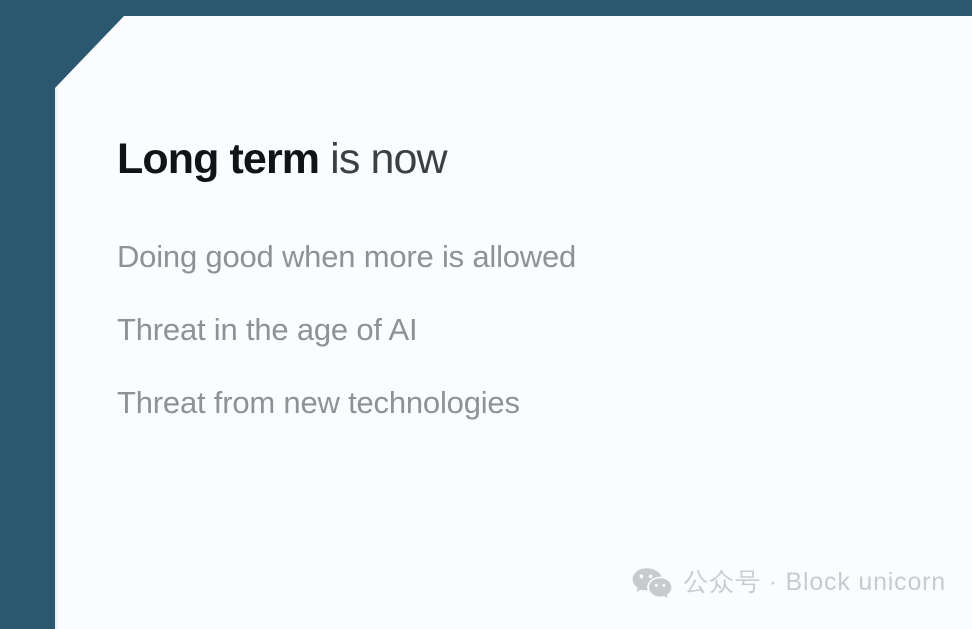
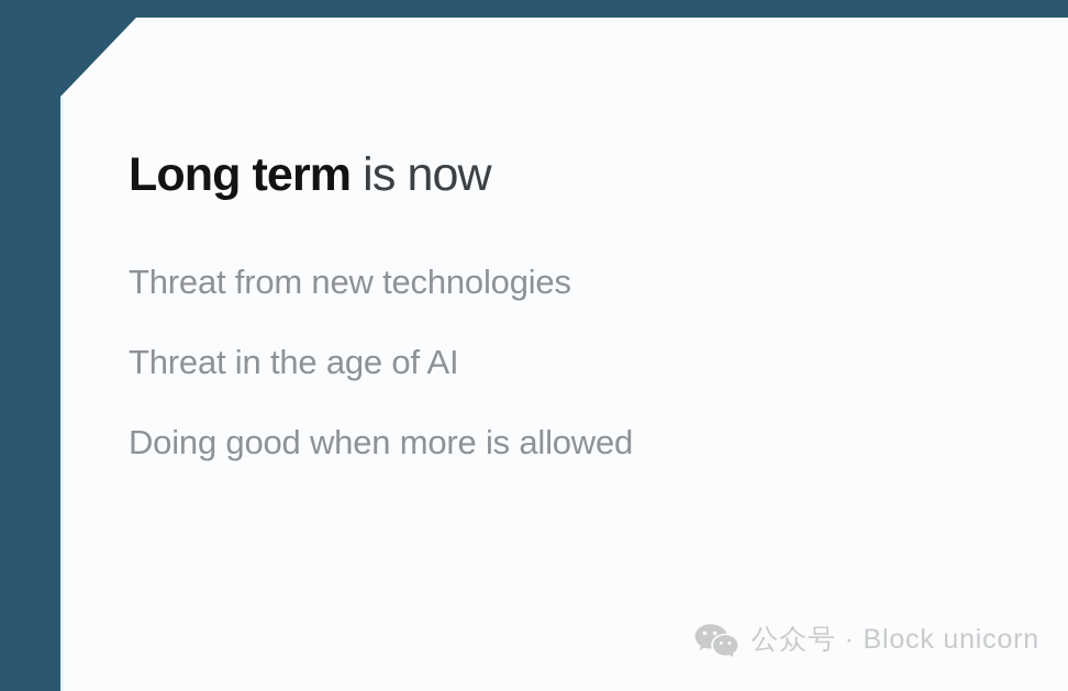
  Long term is now
- Doing good when more is allowed
+ Threat from new technologies
  Threat in the age of AI
- Threat from new technologies
+ Doing good when more is allowed
  公众号 · Block unicorn
